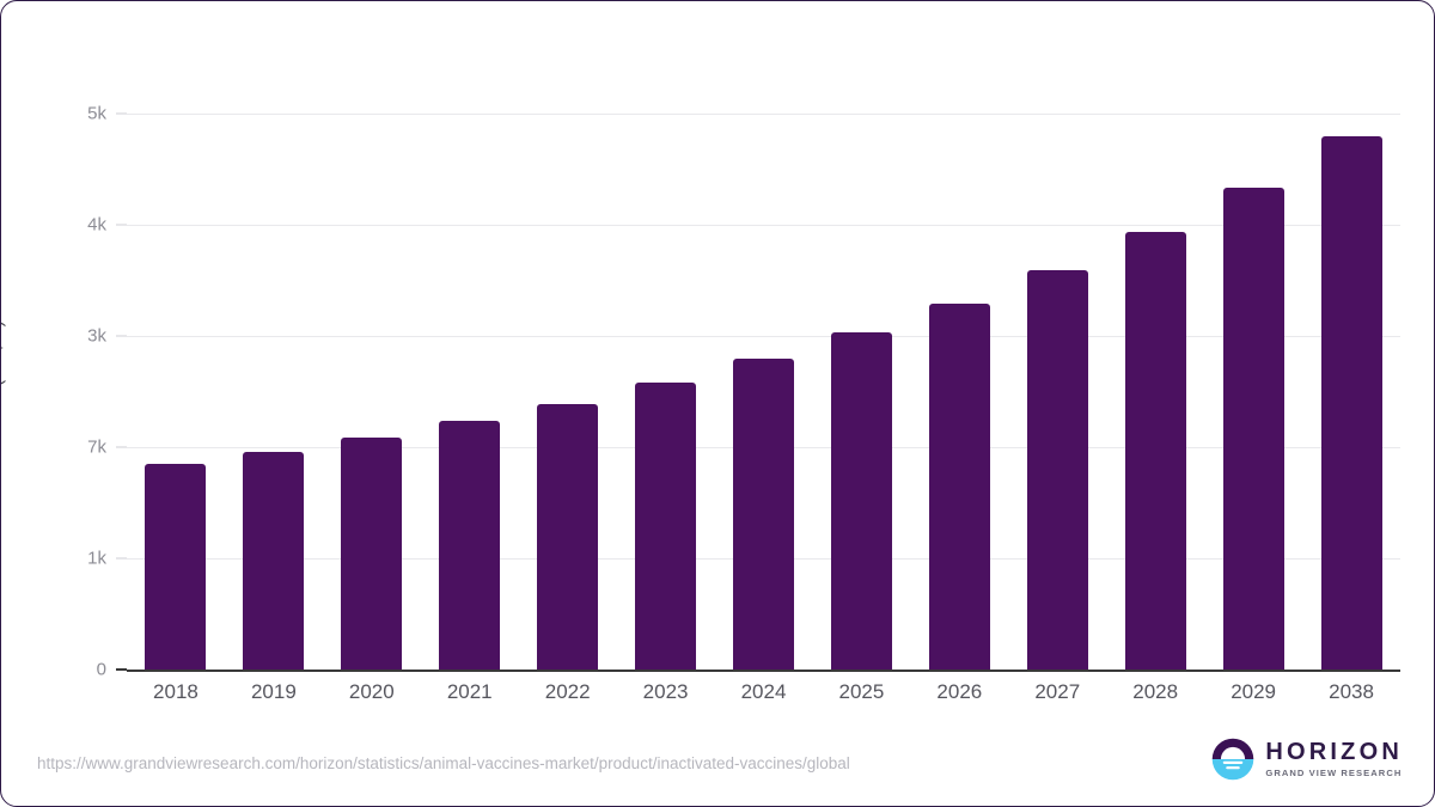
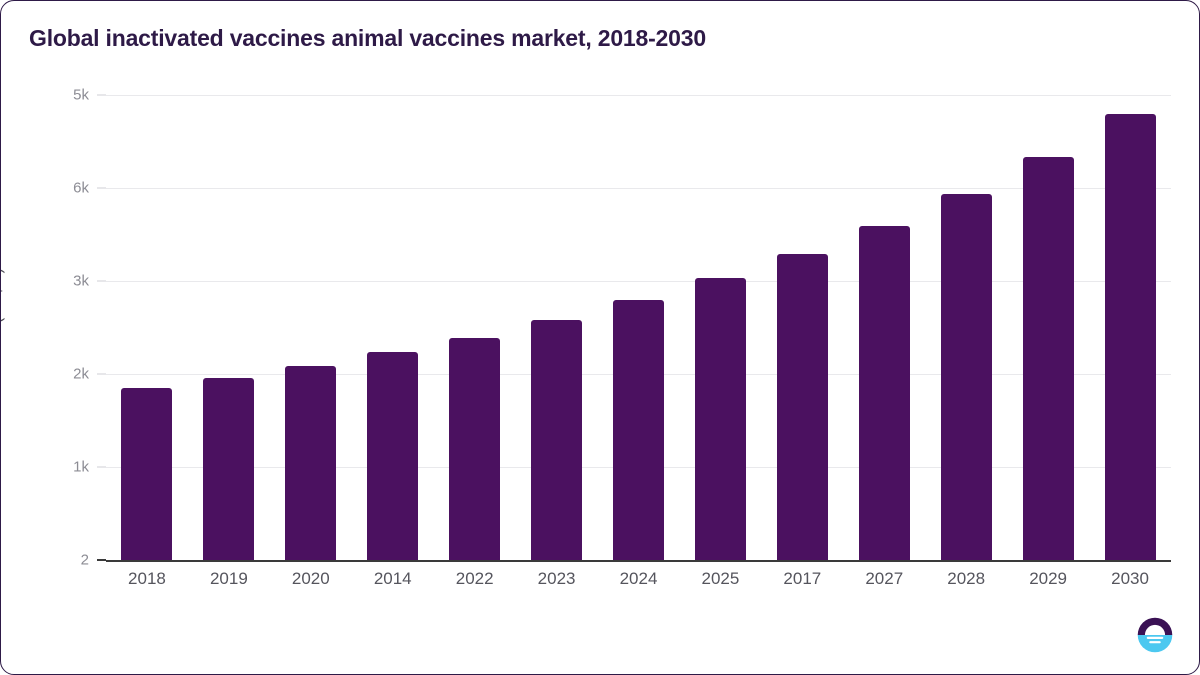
+ Global inactivated vaccines animal vaccines market, 2018-2030
- 0
+ 2
  1k
- 7k
+ 2k
  3k
- 4k
+ 6k
  5k
  2018
  2019
  2020
- 2021
+ 2014
  2022
  2023
  2024
  2025
- 2026
+ 2017
  2027
  2028
  2029
- 2038
+ 2030
- https://www.grandviewresearch.com/horizon/statistics/animal-vaccines-market/product/inactivated-vaccines/global
- HORIZON
- GRAND VIEW RESEARCH
